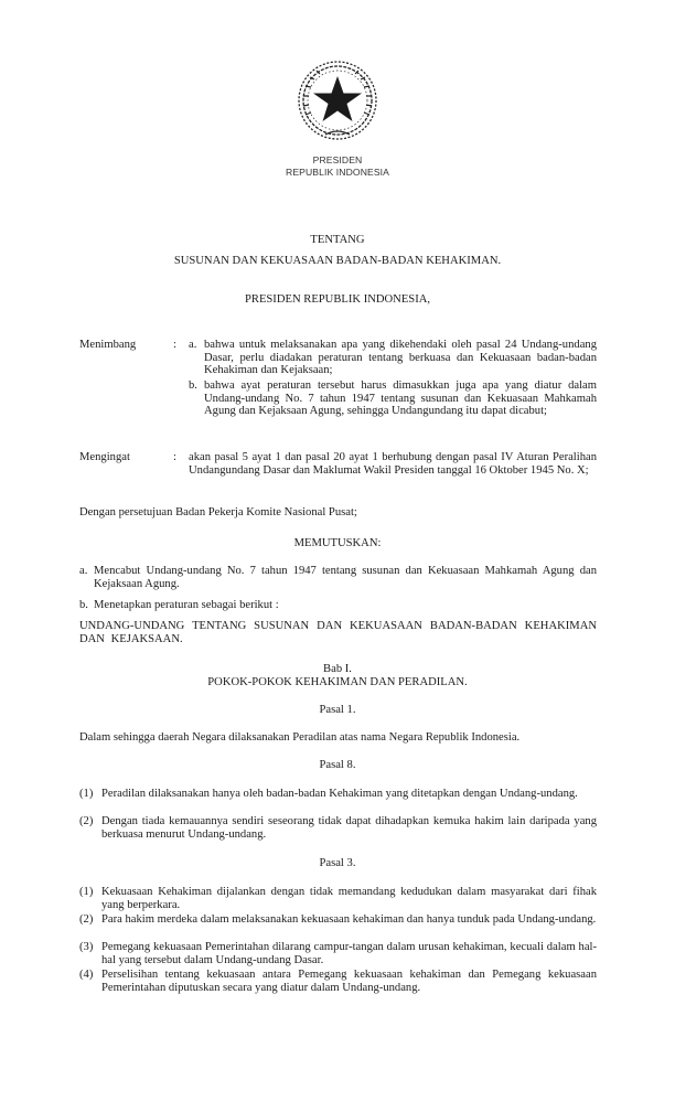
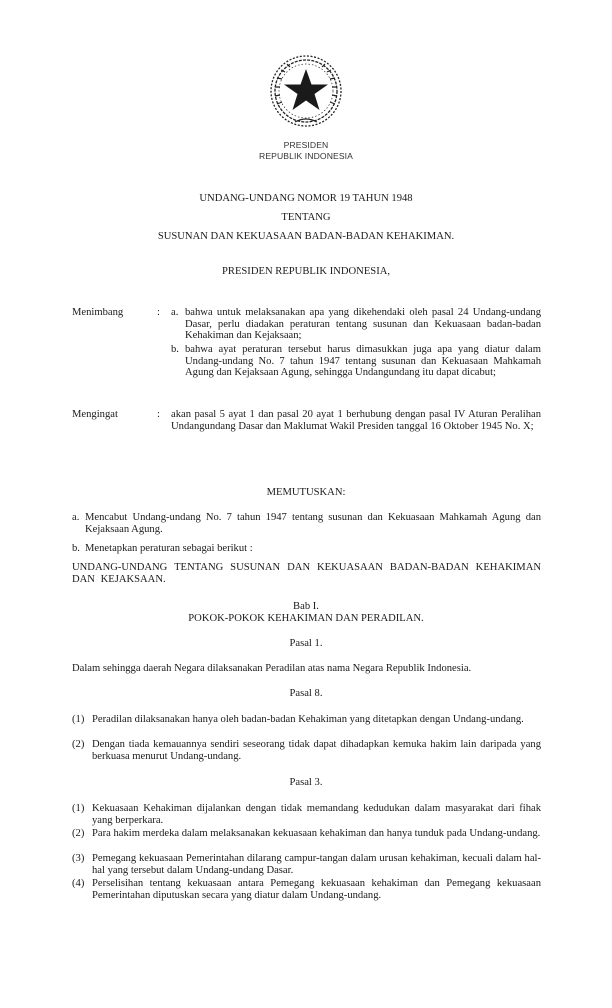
  PRESIDEN
  REPUBLIK INDONESIA
+ UNDANG-UNDANG NOMOR 19 TAHUN 1948
  TENTANG
  SUSUNAN DAN KEKUASAAN BADAN-BADAN KEHAKIMAN.
  PRESIDEN REPUBLIK INDONESIA,
  Menimbang
  :
  a.
- bahwa untuk melaksanakan apa yang dikehendaki oleh pasal 24 Undang-undang Dasar, perlu diadakan peraturan tentang berkuasa dan Kekuasaan badan-badan Kehakiman dan Kejaksaan;
+ bahwa untuk melaksanakan apa yang dikehendaki oleh pasal 24 Undang-undang Dasar, perlu diadakan peraturan tentang susunan dan Kekuasaan badan-badan Kehakiman dan Kejaksaan;
  b.
  bahwa ayat peraturan tersebut harus dimasukkan juga apa yang diatur dalam Undang-undang No. 7 tahun 1947 tentang susunan dan Kekuasaan Mahkamah Agung dan Kejaksaan Agung, sehingga Undangundang itu dapat dicabut;
  Mengingat
  :
  akan pasal 5 ayat 1 dan pasal 20 ayat 1 berhubung dengan pasal IV Aturan Peralihan Undangundang Dasar dan Maklumat Wakil Presiden tanggal 16 Oktober 1945 No. X;
- Dengan persetujuan Badan Pekerja Komite Nasional Pusat;
  MEMUTUSKAN:
  a.
  Mencabut Undang-undang No. 7 tahun 1947 tentang susunan dan Kekuasaan Mahkamah Agung dan Kejaksaan Agung.
  b.
  Menetapkan peraturan sebagai berikut :
  UNDANG-UNDANG TENTANG SUSUNAN DAN KEKUASAAN BADAN-BADAN KEHAKIMAN DAN KEJAKSAAN.
  Bab I.
  POKOK-POKOK KEHAKIMAN DAN PERADILAN.
  Pasal 1.
  Dalam sehingga daerah Negara dilaksanakan Peradilan atas nama Negara Republik Indonesia.
  Pasal 8.
  (1)
  Peradilan dilaksanakan hanya oleh badan-badan Kehakiman yang ditetapkan dengan Undang-undang.
  (2)
  Dengan tiada kemauannya sendiri seseorang tidak dapat dihadapkan kemuka hakim lain daripada yang berkuasa menurut Undang-undang.
  Pasal 3.
  (1)
  Kekuasaan Kehakiman dijalankan dengan tidak memandang kedudukan dalam masyarakat dari fihak yang berperkara.
  (2)
  Para hakim merdeka dalam melaksanakan kekuasaan kehakiman dan hanya tunduk pada Undang-undang.
  (3)
  Pemegang kekuasaan Pemerintahan dilarang campur-tangan dalam urusan kehakiman, kecuali dalam hal-hal yang tersebut dalam Undang-undang Dasar.
  (4)
  Perselisihan tentang kekuasaan antara Pemegang kekuasaan kehakiman dan Pemegang kekuasaan Pemerintahan diputuskan secara yang diatur dalam Undang-undang.
